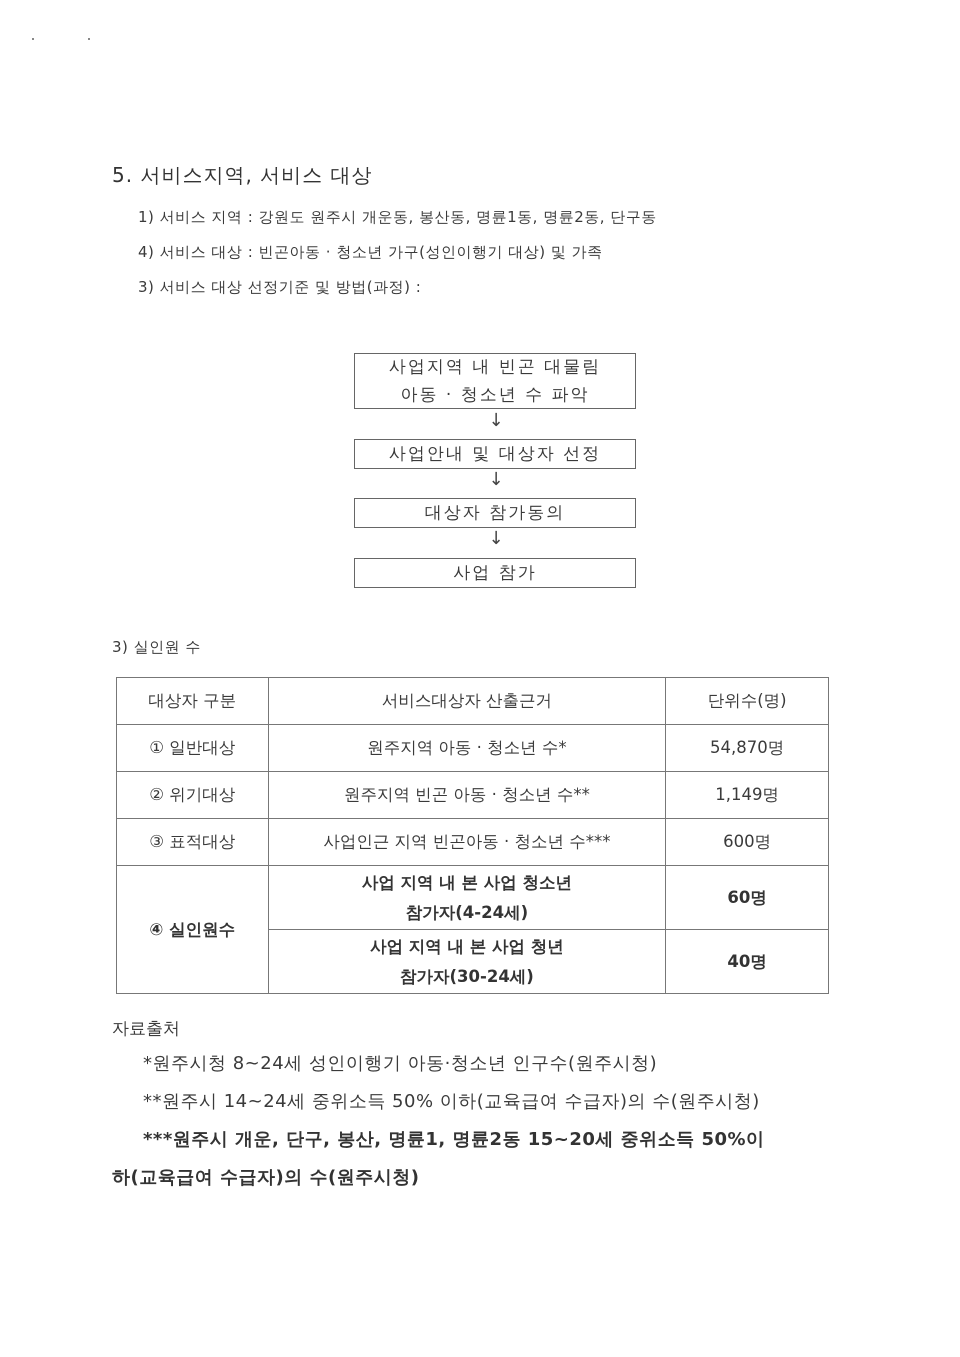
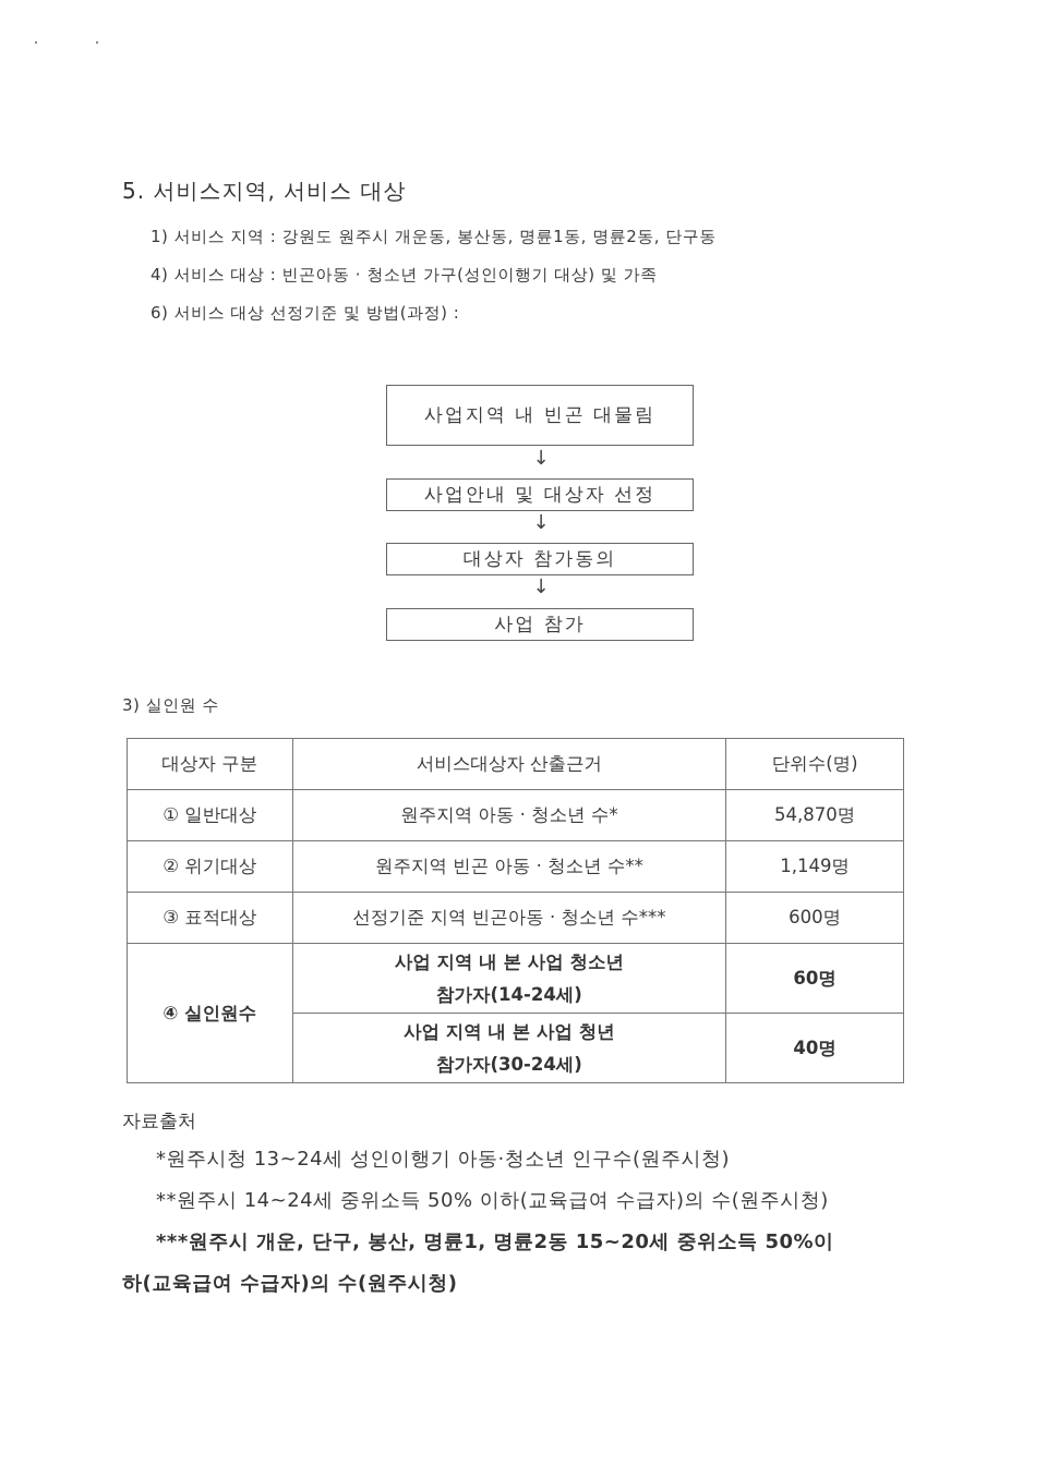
  5. 서비스지역, 서비스 대상
  1) 서비스 지역 : 강원도 원주시 개운동, 봉산동, 명륜1동, 명륜2동, 단구동
  4) 서비스 대상 : 빈곤아동 · 청소년 가구(성인이행기 대상) 및 가족
- 3) 서비스 대상 선정기준 및 방법(과정) :
+ 6) 서비스 대상 선정기준 및 방법(과정) :
  사업지역 내 빈곤 대물림
- 아동 · 청소년 수 파악
  ↓
  사업안내 및 대상자 선정
  ↓
  대상자 참가동의
  ↓
  사업 참가
  3) 실인원 수
  대상자 구분	서비스대상자 산출근거	단위수(명)
  ① 일반대상	원주지역 아동 · 청소년 수*	54,870명
  ② 위기대상	원주지역 빈곤 아동 · 청소년 수**	1,149명
- ③ 표적대상	사업인근 지역 빈곤아동 · 청소년 수***	600명
+ ③ 표적대상	선정기준 지역 빈곤아동 · 청소년 수***	600명
- ④ 실인원수	사업 지역 내 본 사업 청소년 참가자(4-24세)	60명
+ ④ 실인원수	사업 지역 내 본 사업 청소년 참가자(14-24세)	60명
  사업 지역 내 본 사업 청년 참가자(30-24세)	40명
  자료출처
- *원주시청 8~24세 성인이행기 아동·청소년 인구수(원주시청)
+ *원주시청 13~24세 성인이행기 아동·청소년 인구수(원주시청)
  **원주시 14~24세 중위소득 50% 이하(교육급여 수급자)의 수(원주시청)
  ***원주시 개운, 단구, 봉산, 명륜1, 명륜2동 15~20세 중위소득 50%이
  하(교육급여 수급자)의 수(원주시청)
